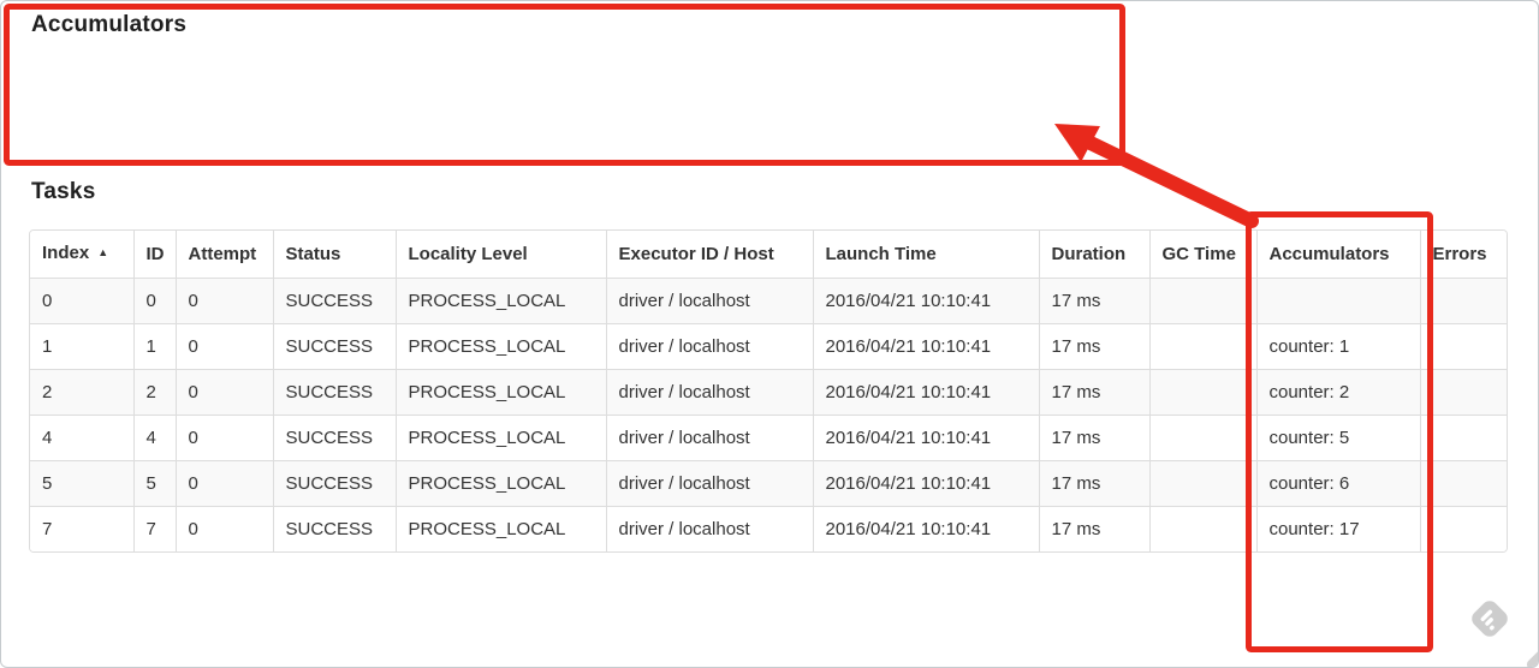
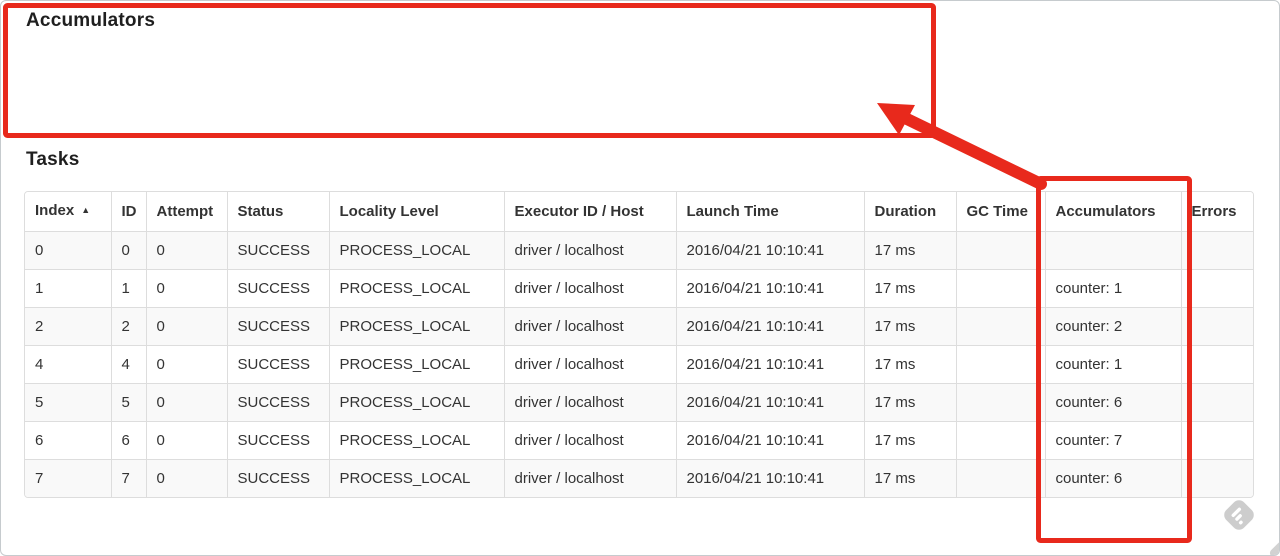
  Accumulators
  Tasks
  Index ▲	ID	Attempt	Status	Locality Level	Executor ID / Host	Launch Time	Duration	GC Time	Accumulators	Errors
  0	0	0	SUCCESS	PROCESS_LOCAL	driver / localhost	2016/04/21 10:10:41	17 ms
  1	1	0	SUCCESS	PROCESS_LOCAL	driver / localhost	2016/04/21 10:10:41	17 ms		counter: 1
  2	2	0	SUCCESS	PROCESS_LOCAL	driver / localhost	2016/04/21 10:10:41	17 ms		counter: 2
- 4	4	0	SUCCESS	PROCESS_LOCAL	driver / localhost	2016/04/21 10:10:41	17 ms		counter: 5
+ 4	4	0	SUCCESS	PROCESS_LOCAL	driver / localhost	2016/04/21 10:10:41	17 ms		counter: 1
  5	5	0	SUCCESS	PROCESS_LOCAL	driver / localhost	2016/04/21 10:10:41	17 ms		counter: 6
+ 6	6	0	SUCCESS	PROCESS_LOCAL	driver / localhost	2016/04/21 10:10:41	17 ms		counter: 7
- 7	7	0	SUCCESS	PROCESS_LOCAL	driver / localhost	2016/04/21 10:10:41	17 ms		counter: 17
+ 7	7	0	SUCCESS	PROCESS_LOCAL	driver / localhost	2016/04/21 10:10:41	17 ms		counter: 6
